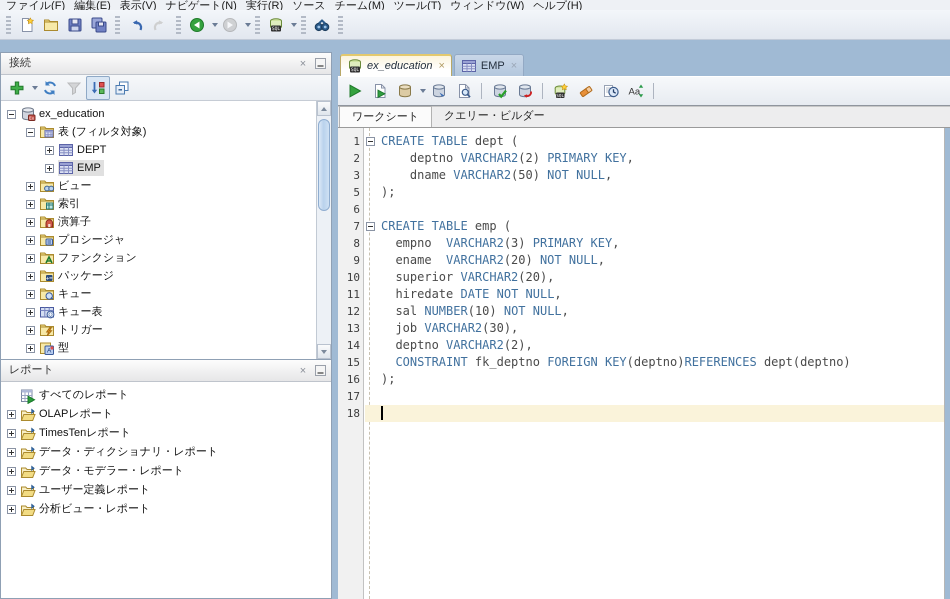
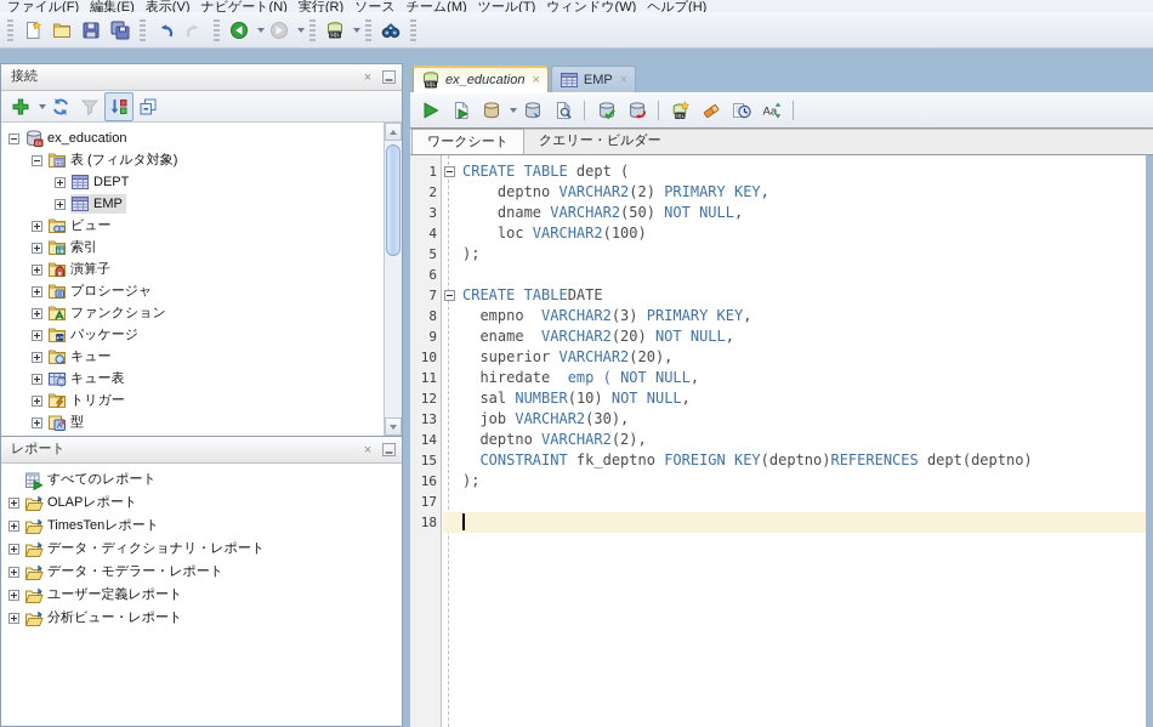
  ファイル(F) 編集(E) 表示(V) ナビゲート(N) 実行(R) ソース チーム(M) ツール(T) ウィンドウ(W) ヘルプ(H)
  接続
  ×
  ex_education
  表 (フィルタ対象)
  DEPT
  EMP
  ビュー
  索引
  演算子
  プロシージャ
  ファンクション
  パッケージ
  キュー
  キュー表
  トリガー
  型
  レポート
  ×
  すべてのレポート
  OLAPレポート
  TimesTenレポート
  データ・ディクショナリ・レポート
  データ・モデラー・レポート
  ユーザー定義レポート
  分析ビュー・レポート
  ex_education
  ×
  EMP
  ×
  Aa
  ワークシート
  クエリー・ビルダー
  1
  CREATE TABLE dept (
  2
  deptno VARCHAR2(2) PRIMARY KEY,
  3
  dname VARCHAR2(50) NOT NULL,
+ 4
+ loc VARCHAR2(100)
  5
  );
  6
  7
- CREATE TABLE emp (
+ CREATE TABLEDATE
  8
  empno VARCHAR2(3) PRIMARY KEY,
  9
  ename VARCHAR2(20) NOT NULL,
  10
  superior VARCHAR2(20),
  11
- hiredate DATE NOT NULL,
+ hiredate emp ( NOT NULL,
  12
  sal NUMBER(10) NOT NULL,
  13
  job VARCHAR2(30),
  14
  deptno VARCHAR2(2),
  15
  CONSTRAINT fk_deptno FOREIGN KEY(deptno)REFERENCES dept(deptno)
  16
  );
  17
  18
